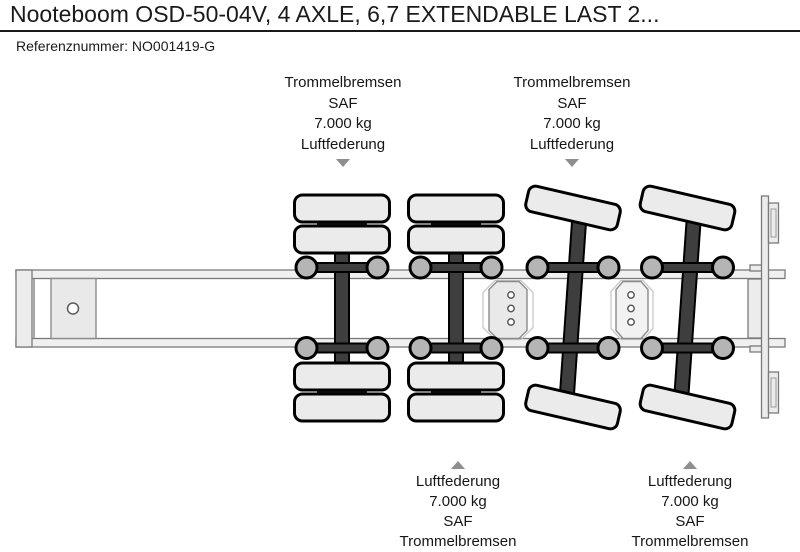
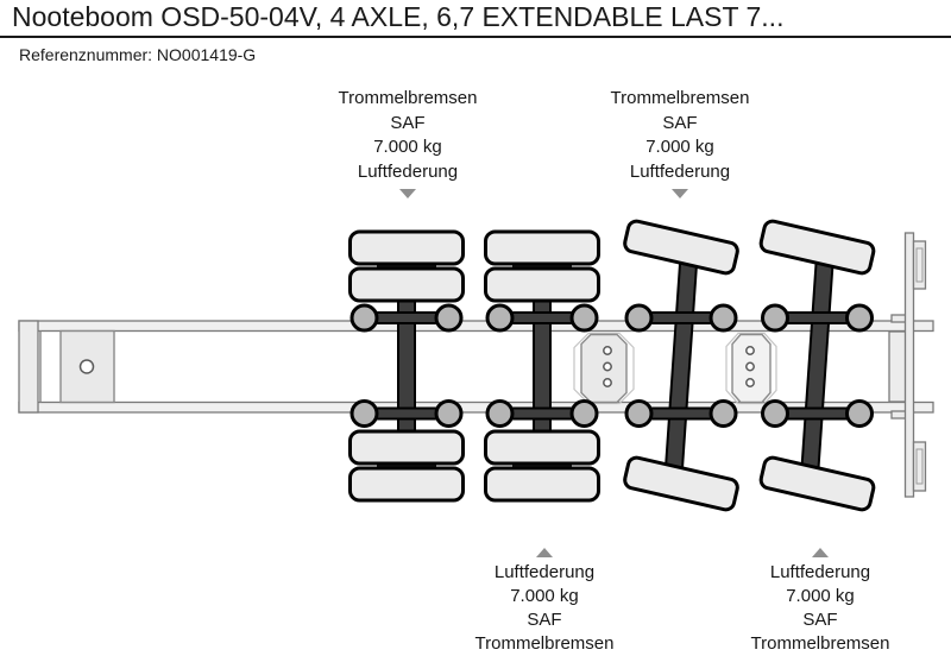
- Nooteboom OSD-50-04V, 4 AXLE, 6,7 EXTENDABLE LAST 2...
+ Nooteboom OSD-50-04V, 4 AXLE, 6,7 EXTENDABLE LAST 7...
  Referenznummer: NO001419-G
  Trommelbremsen
  SAF
  7.000 kg
  Luftfederung
  Trommelbremsen
  SAF
  7.000 kg
  Luftfederung
  Luftfederung
  7.000 kg
  SAF
  Trommelbremsen
  Luftfederung
  7.000 kg
  SAF
  Trommelbremsen
